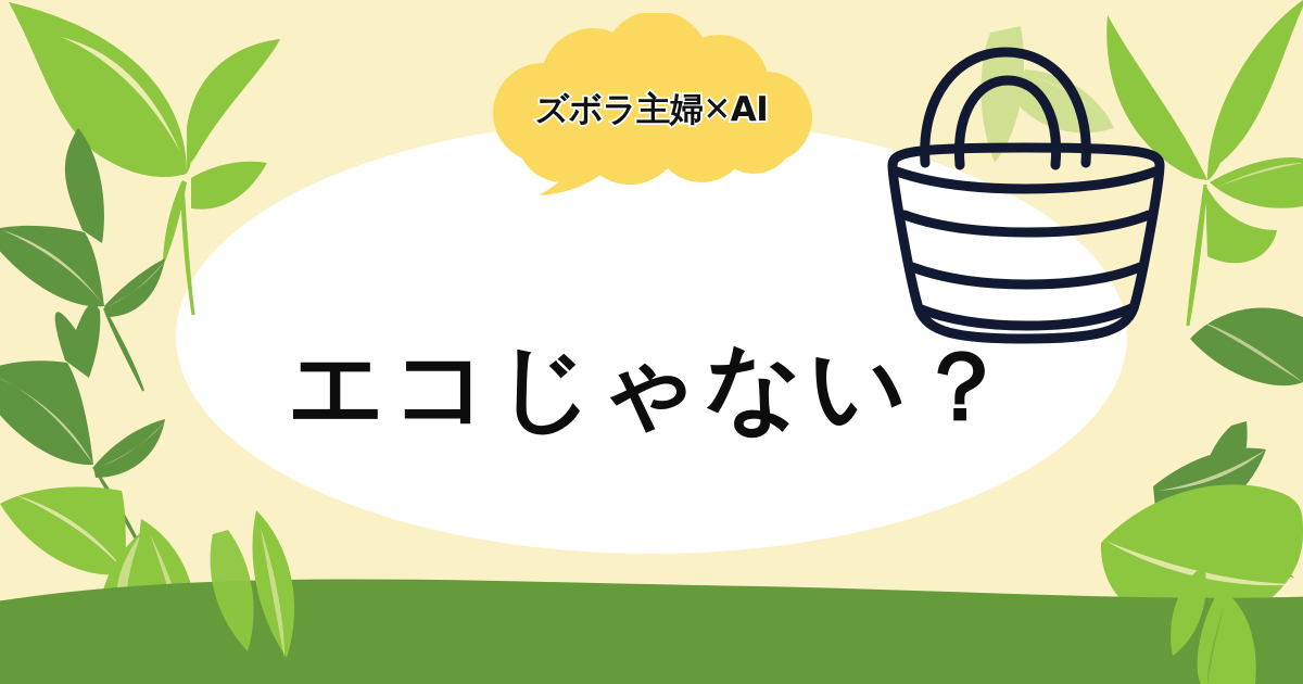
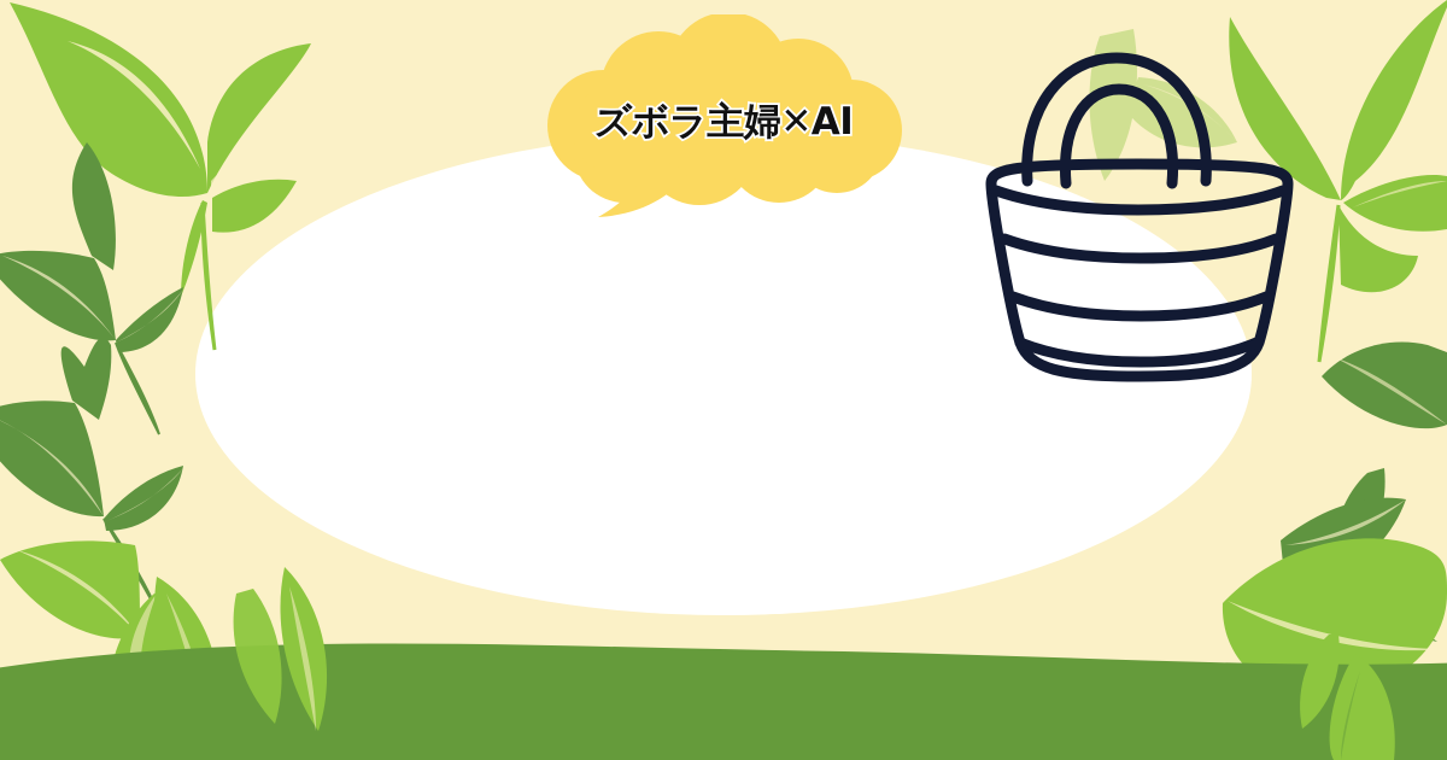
  ズボラ主婦✕AI
- エコじゃない？
